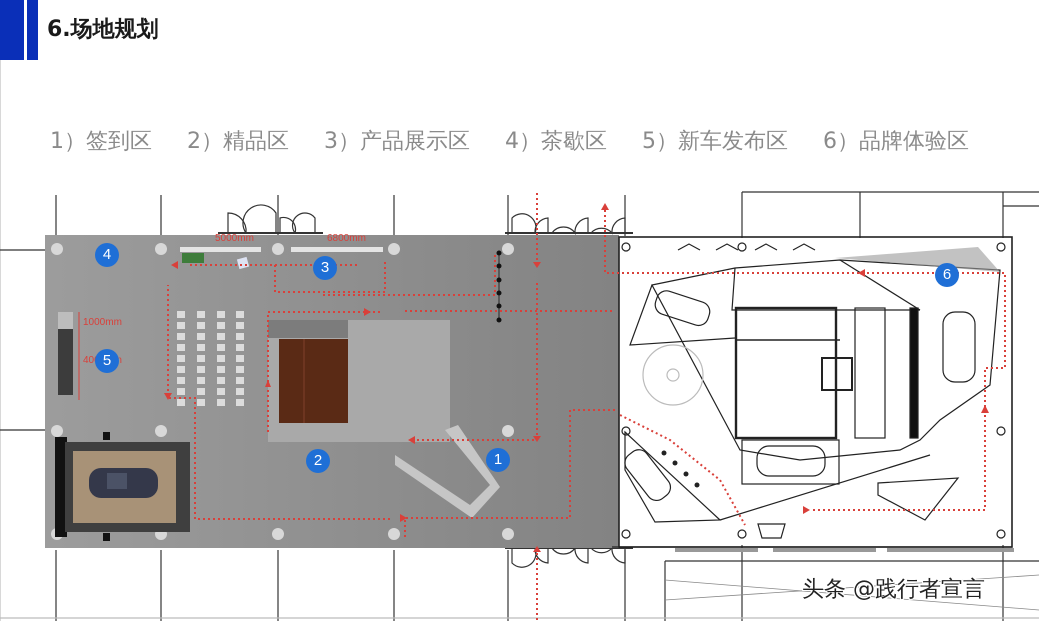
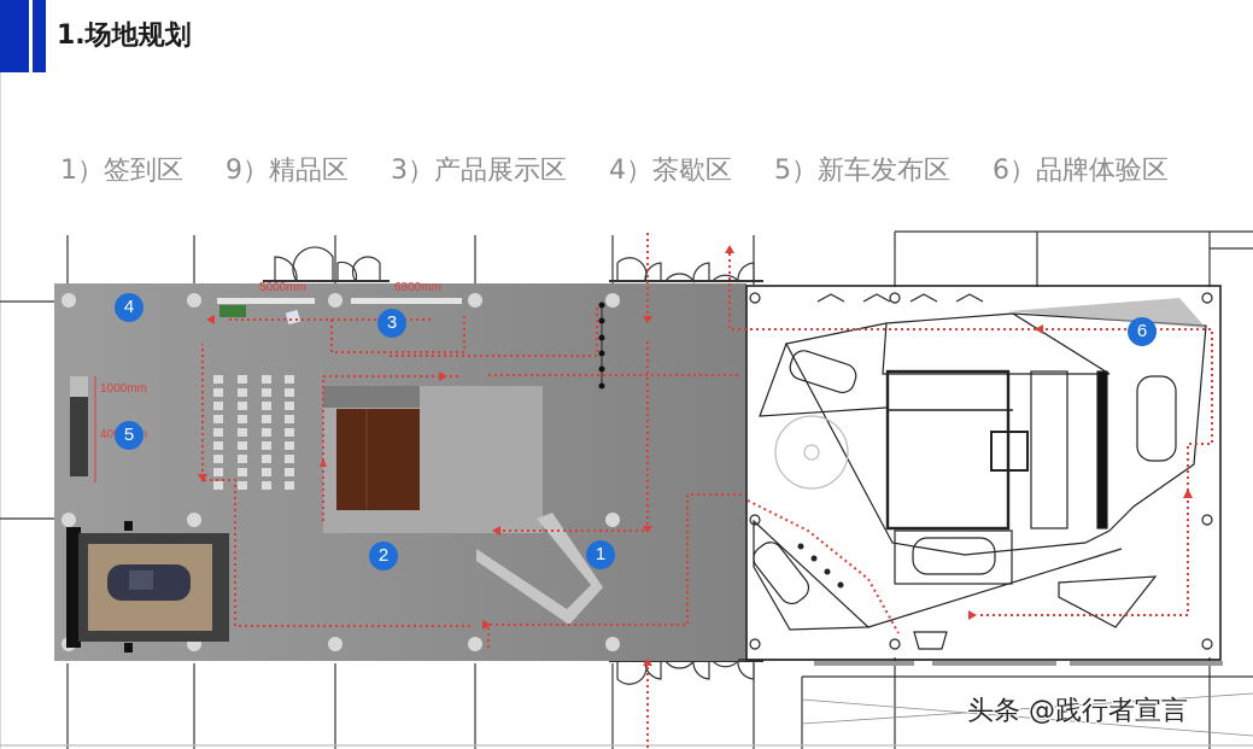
- 6.场地规划
+ 1.场地规划
- 1）签到区 2）精品区 3）产品展示区 4）茶歇区 5）新车发布区 6）品牌体验区
+ 1）签到区 9）精品区 3）产品展示区 4）茶歇区 5）新车发布区 6）品牌体验区
  5000mm
  6800mm
  1000mm
  1
  2
  3
  4
  5
  6
  头条 @践行者宣言
